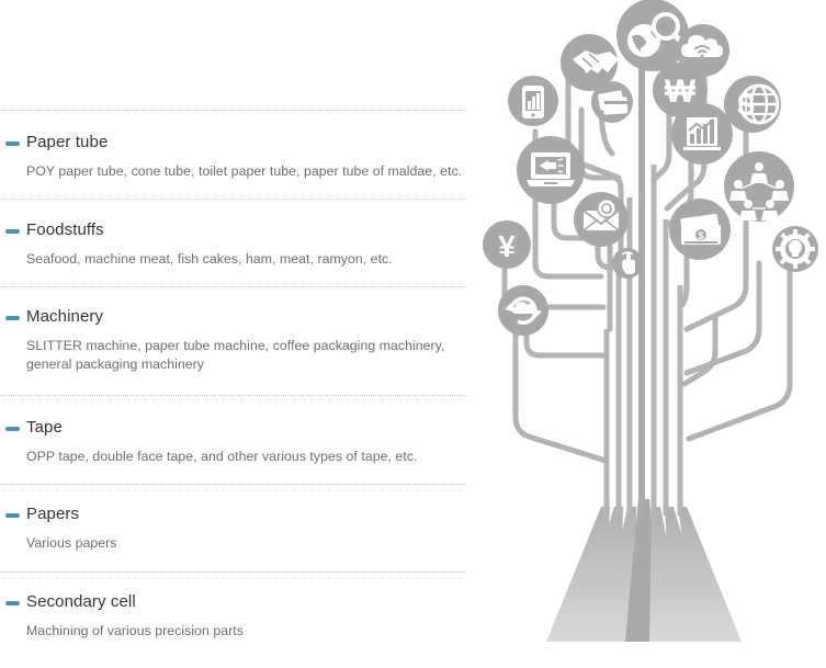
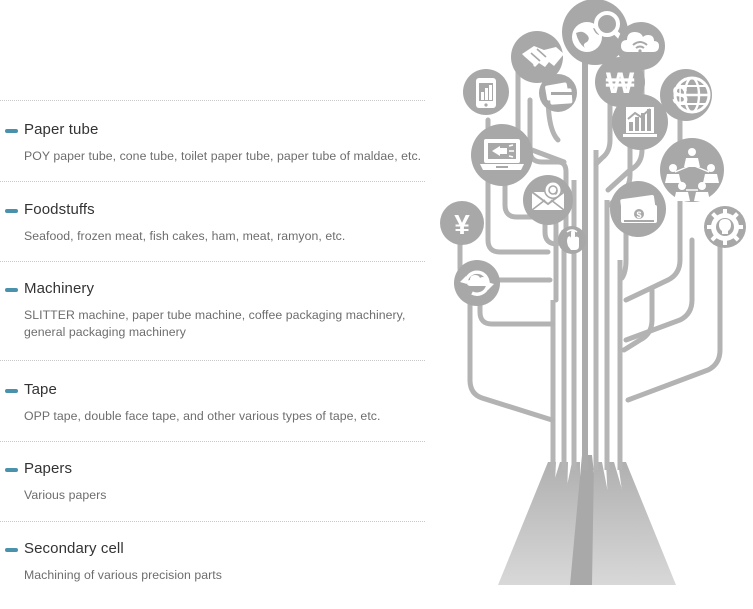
  Paper tube
  POY paper tube, cone tube, toilet paper tube, paper tube of maldae, etc.
  Foodstuffs
- Seafood, machine meat, fish cakes, ham, meat, ramyon, etc.
+ Seafood, frozen meat, fish cakes, ham, meat, ramyon, etc.
  Machinery
  SLITTER machine, paper tube machine, coffee packaging machinery, general packaging machinery
  Tape
  OPP tape, double face tape, and other various types of tape, etc.
  Papers
  Various papers
  Secondary cell
  Machining of various precision parts
  ₩
  $
  $
  ¥
